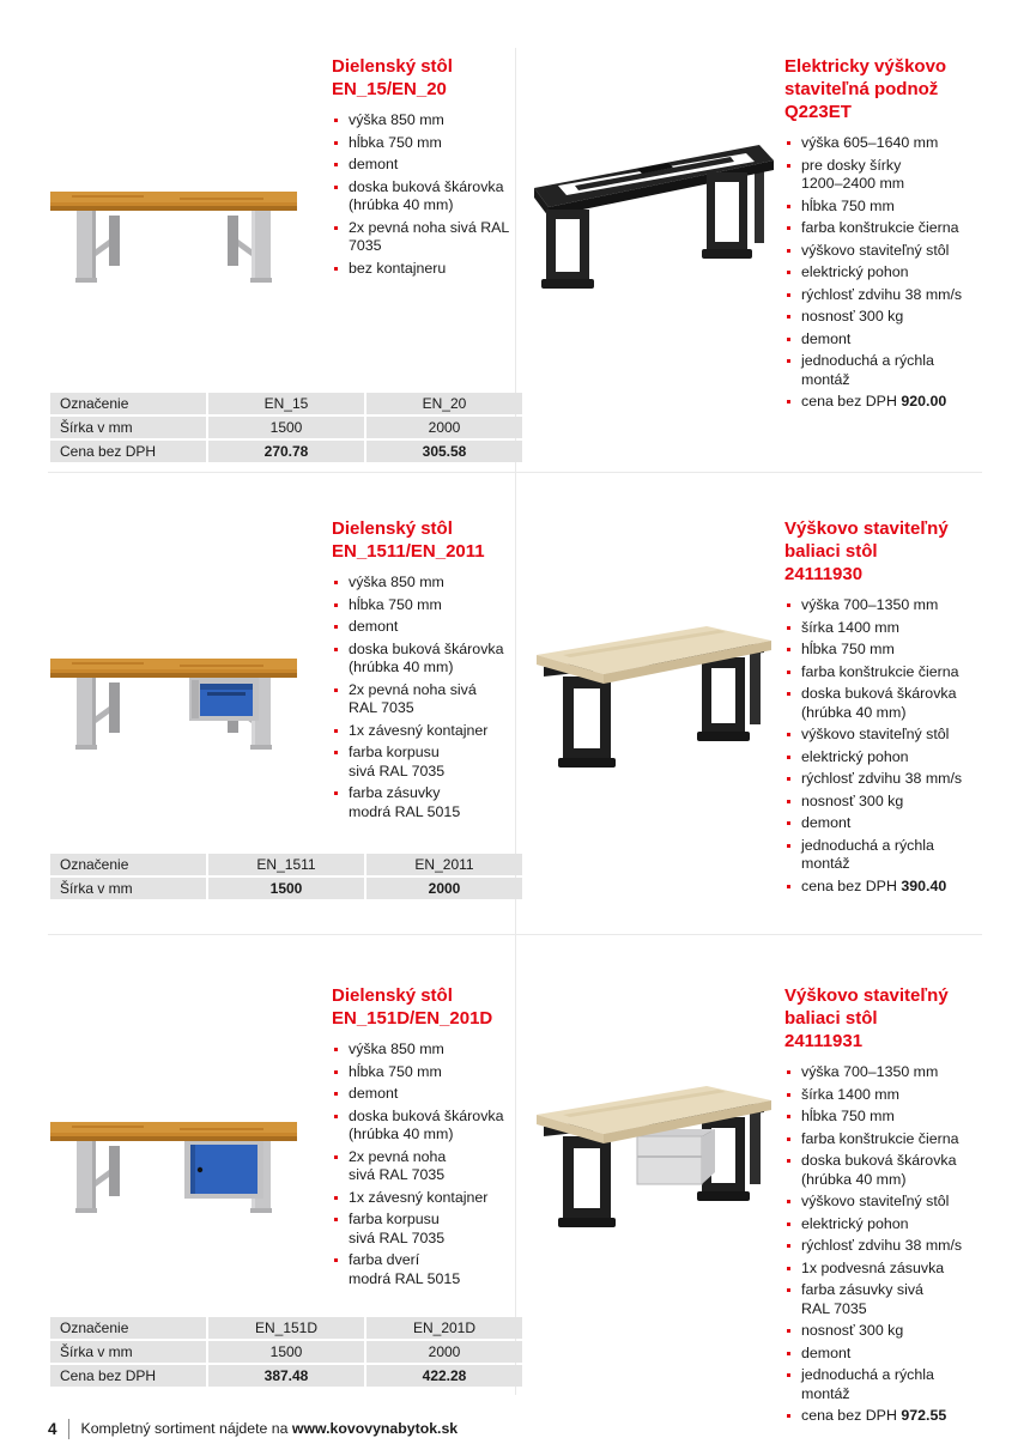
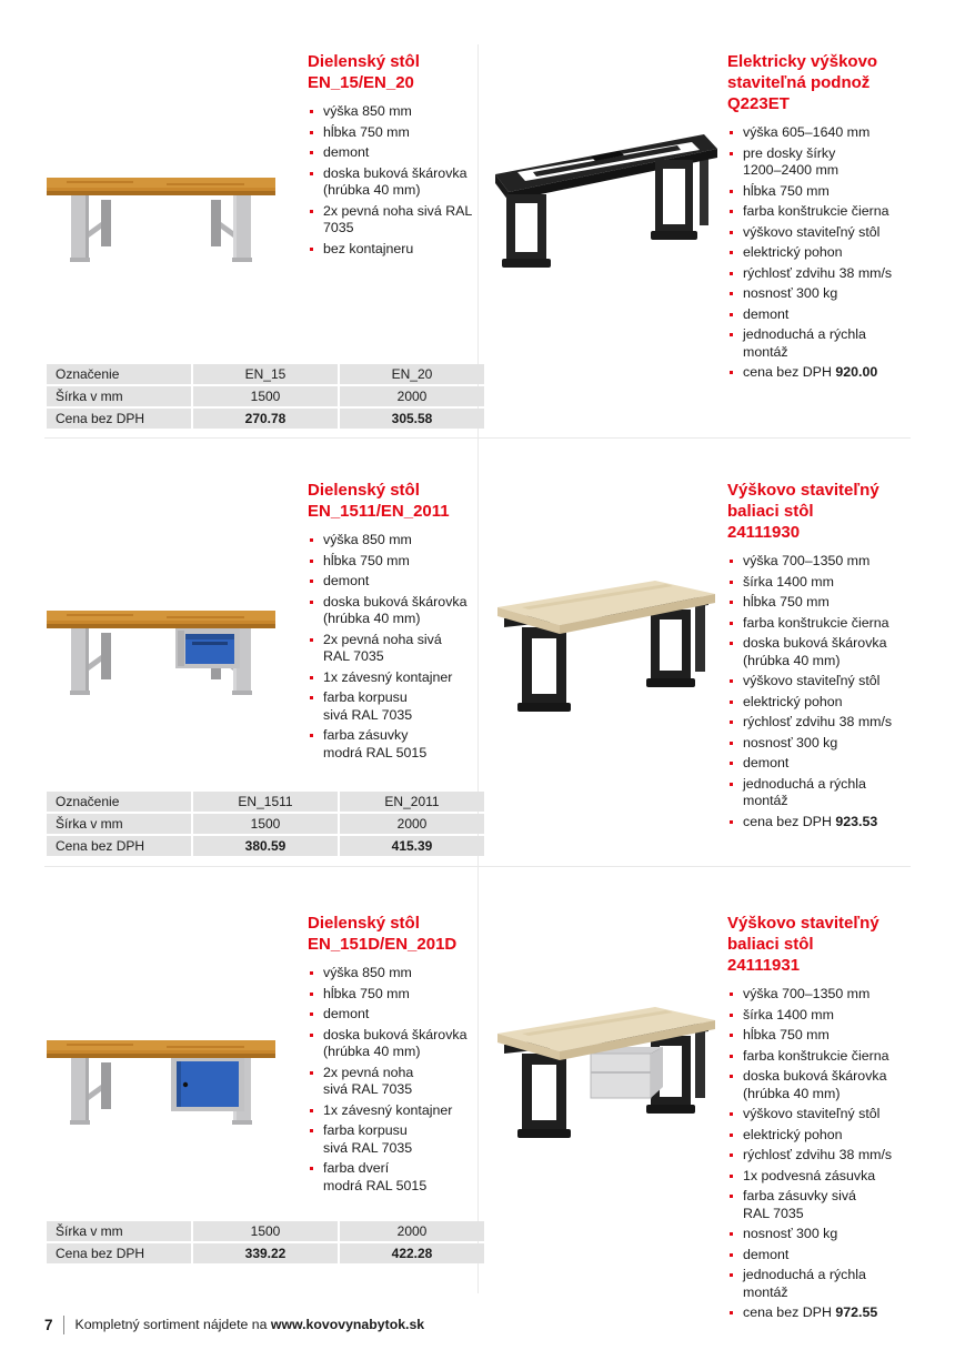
  Dielenský stôl
  EN_15/EN_20
  výška 850 mm
  hĺbka 750 mm
  demont
  doska buková škárovka
  (hrúbka 40 mm)
  2x pevná noha sivá RAL
  7035
  bez kontajneru
  Označenie	EN_15	EN_20
  Šírka v mm	1500	2000
  Cena bez DPH	270.78	305.58
  Elektricky výškovo
  staviteľná podnož
  Q223ET
  výška 605–1640 mm
  pre dosky šírky
  1200–2400 mm
  hĺbka 750 mm
  farba konštrukcie čierna
  výškovo staviteľný stôl
  elektrický pohon
  rýchlosť zdvihu 38 mm/s
  nosnosť 300 kg
  demont
  jednoduchá a rýchla
  montáž
  cena bez DPH 920.00
  Dielenský stôl
  EN_1511/EN_2011
  výška 850 mm
  hĺbka 750 mm
  demont
  doska buková škárovka
  (hrúbka 40 mm)
  2x pevná noha sivá
  RAL 7035
  1x závesný kontajner
  farba korpusu
  sivá RAL 7035
  farba zásuvky
  modrá RAL 5015
  Označenie	EN_1511	EN_2011
  Šírka v mm	1500	2000
+ Cena bez DPH	380.59	415.39
  Výškovo staviteľný
  baliaci stôl
  24111930
  výška 700–1350 mm
  šírka 1400 mm
  hĺbka 750 mm
  farba konštrukcie čierna
  doska buková škárovka
  (hrúbka 40 mm)
  výškovo staviteľný stôl
  elektrický pohon
  rýchlosť zdvihu 38 mm/s
  nosnosť 300 kg
  demont
  jednoduchá a rýchla
  montáž
- cena bez DPH 390.40
+ cena bez DPH 923.53
  Dielenský stôl
  EN_151D/EN_201D
  výška 850 mm
  hĺbka 750 mm
  demont
  doska buková škárovka
  (hrúbka 40 mm)
  2x pevná noha
  sivá RAL 7035
  1x závesný kontajner
  farba korpusu
  sivá RAL 7035
  farba dverí
  modrá RAL 5015
- Označenie	EN_151D	EN_201D
  Šírka v mm	1500	2000
- Cena bez DPH	387.48	422.28
+ Cena bez DPH	339.22	422.28
  Výškovo staviteľný
  baliaci stôl
  24111931
  výška 700–1350 mm
  šírka 1400 mm
  hĺbka 750 mm
  farba konštrukcie čierna
  doska buková škárovka
  (hrúbka 40 mm)
  výškovo staviteľný stôl
  elektrický pohon
  rýchlosť zdvihu 38 mm/s
  1x podvesná zásuvka
  farba zásuvky sivá
  RAL 7035
  nosnosť 300 kg
  demont
  jednoduchá a rýchla
  montáž
  cena bez DPH 972.55
- 4
+ 7
  Kompletný sortiment nájdete na www.kovovynabytok.sk
